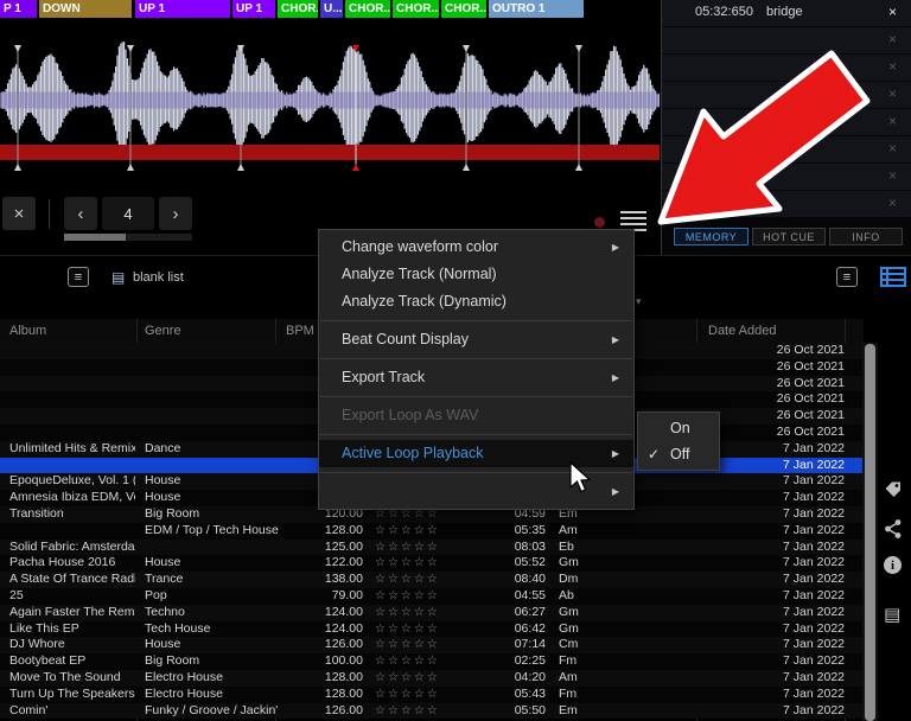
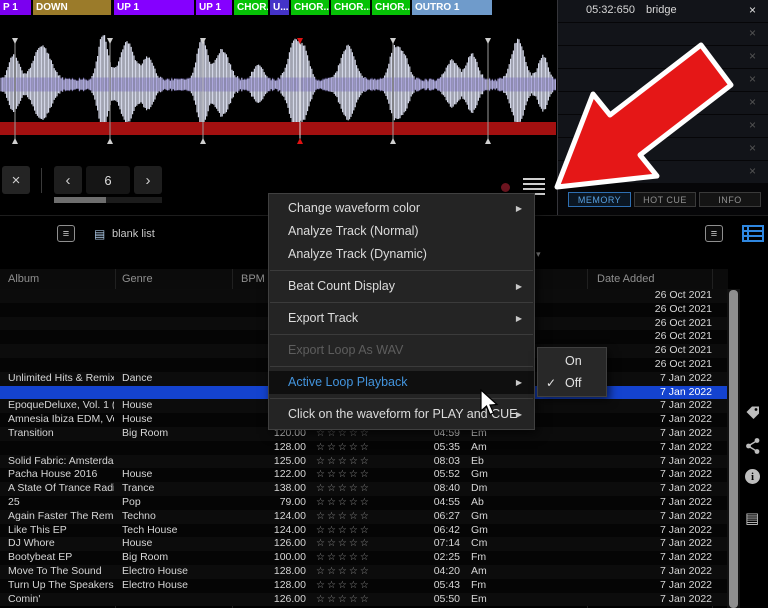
  P 1
  DOWN
  UP 1
  UP 1
  CHOR.
  U...
  CHOR..
  CHOR..
  CHOR..
  OUTRO 1
  ×
  ‹
- 4
+ 6
  ›
  05:32:650
  bridge
  ×
  ×
  ×
  ×
  ×
  ×
  ×
  ×
  MEMORY
  HOT CUE
  INFO
  ≡
  ▤
  blank list
  ≡
  ▾
  Album
  Genre
  BPM
  Date Added
  26 Oct 2021
  26 Oct 2021
  26 Oct 2021
  26 Oct 2021
  26 Oct 2021
  26 Oct 2021
  Unlimited Hits & Remix
  Dance
  7 Jan 2022
  7 Jan 2022
  EpoqueDeluxe, Vol. 1 (
  House
  7 Jan 2022
  Amnesia Ibiza EDM, V
  House
  7 Jan 2022
  Transition
  Big Room
  120.00
  ☆☆☆☆☆
  04:59
  Em
  7 Jan 2022
- EDM / Top / Tech House
  128.00
  ☆☆☆☆☆
  05:35
  Am
  7 Jan 2022
  Solid Fabric: Amsterda
  125.00
  ☆☆☆☆☆
  08:03
  Eb
  7 Jan 2022
  Pacha House 2016
  House
  122.00
  ☆☆☆☆☆
  05:52
  Gm
  7 Jan 2022
  A State Of Trance Rad
  Trance
  138.00
  ☆☆☆☆☆
  08:40
  Dm
  7 Jan 2022
  25
  Pop
  79.00
  ☆☆☆☆☆
  04:55
  Ab
  7 Jan 2022
  Again Faster The Rem
  Techno
  124.00
  ☆☆☆☆☆
  06:27
  Gm
  7 Jan 2022
  Like This EP
  Tech House
  124.00
  ☆☆☆☆☆
  06:42
  Gm
  7 Jan 2022
  DJ Whore
  House
  126.00
  ☆☆☆☆☆
  07:14
  Cm
  7 Jan 2022
  Bootybeat EP
  Big Room
  100.00
  ☆☆☆☆☆
  02:25
  Fm
  7 Jan 2022
  Move To The Sound
  Electro House
  128.00
  ☆☆☆☆☆
  04:20
  Am
  7 Jan 2022
  Turn Up The Speakers
  Electro House
  128.00
  ☆☆☆☆☆
  05:43
  Fm
  7 Jan 2022
  Comin'
- Funky / Groove / Jackin'
  126.00
  ☆☆☆☆☆
  05:50
  Em
  7 Jan 2022
  i
  ▤
  Change waveform color
  ▶
  Analyze Track (Normal)
  Analyze Track (Dynamic)
  Beat Count Display
  ▶
  Export Track
  ▶
  Export Loop As WAV
  Active Loop Playback
  ▶
+ Click on the waveform for PLAY and CUE
  ▶
  On
  ✓
  Off
